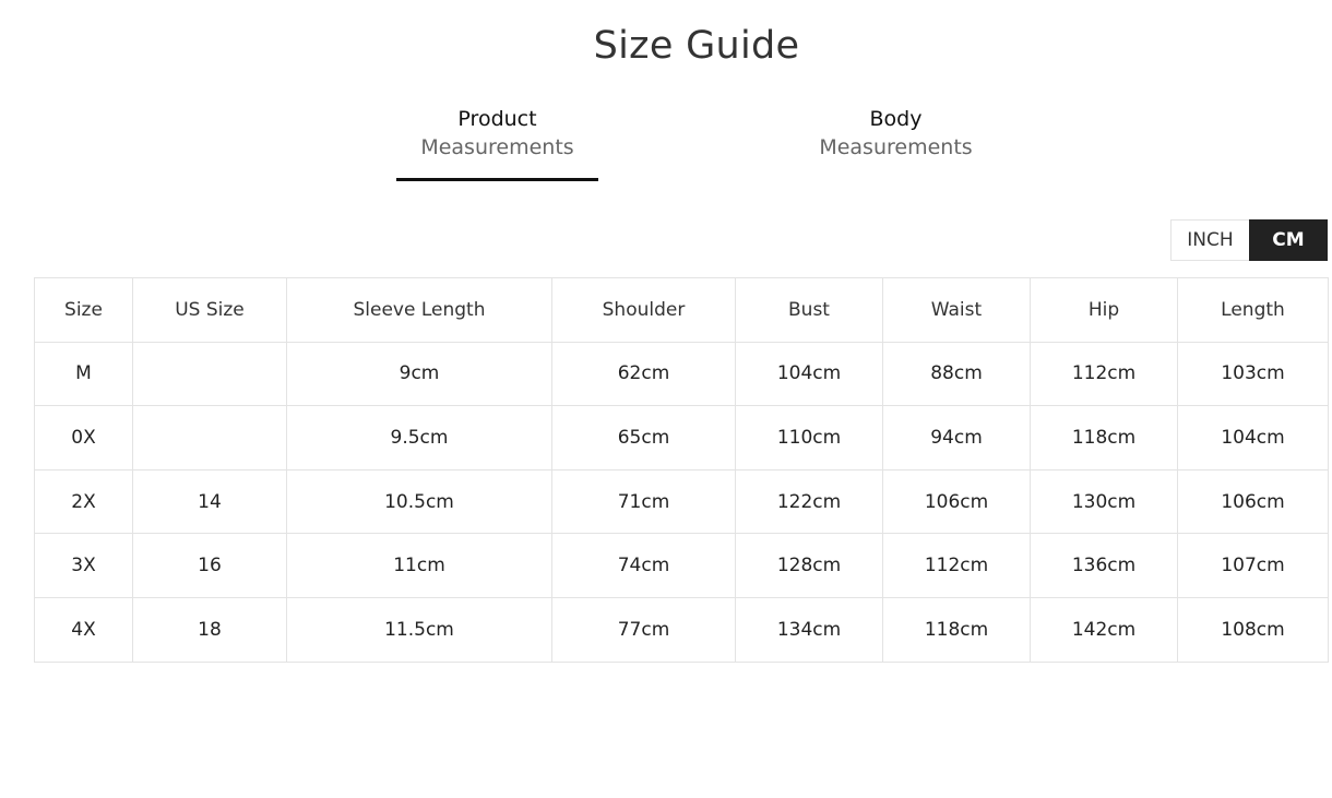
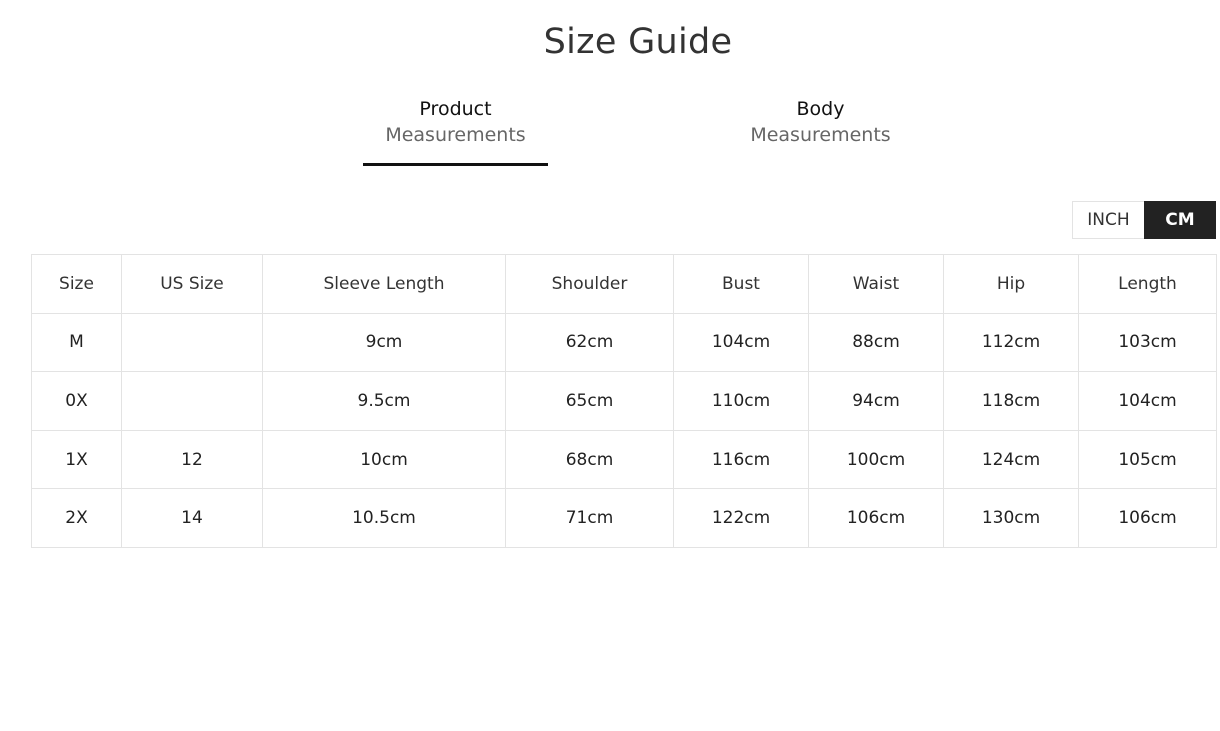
  Size Guide
  Product
  Measurements
  Body
  Measurements
  INCH
  CM
  Size	US Size	Sleeve Length	Shoulder	Bust	Waist	Hip	Length
  M		9cm	62cm	104cm	88cm	112cm	103cm
  0X		9.5cm	65cm	110cm	94cm	118cm	104cm
+ 1X	12	10cm	68cm	116cm	100cm	124cm	105cm
  2X	14	10.5cm	71cm	122cm	106cm	130cm	106cm
- 3X	16	11cm	74cm	128cm	112cm	136cm	107cm
- 4X	18	11.5cm	77cm	134cm	118cm	142cm	108cm
